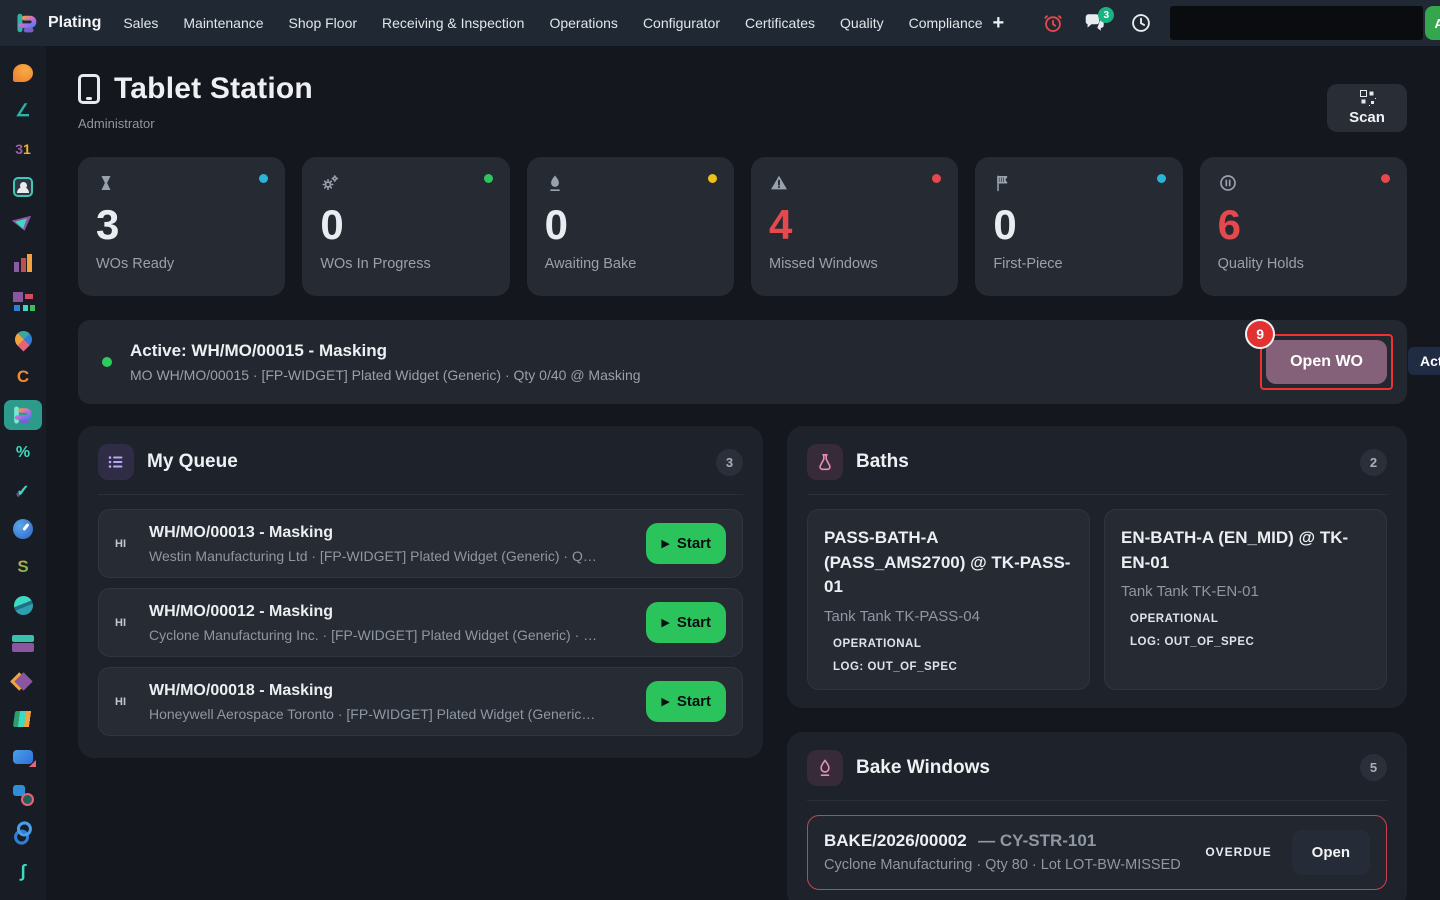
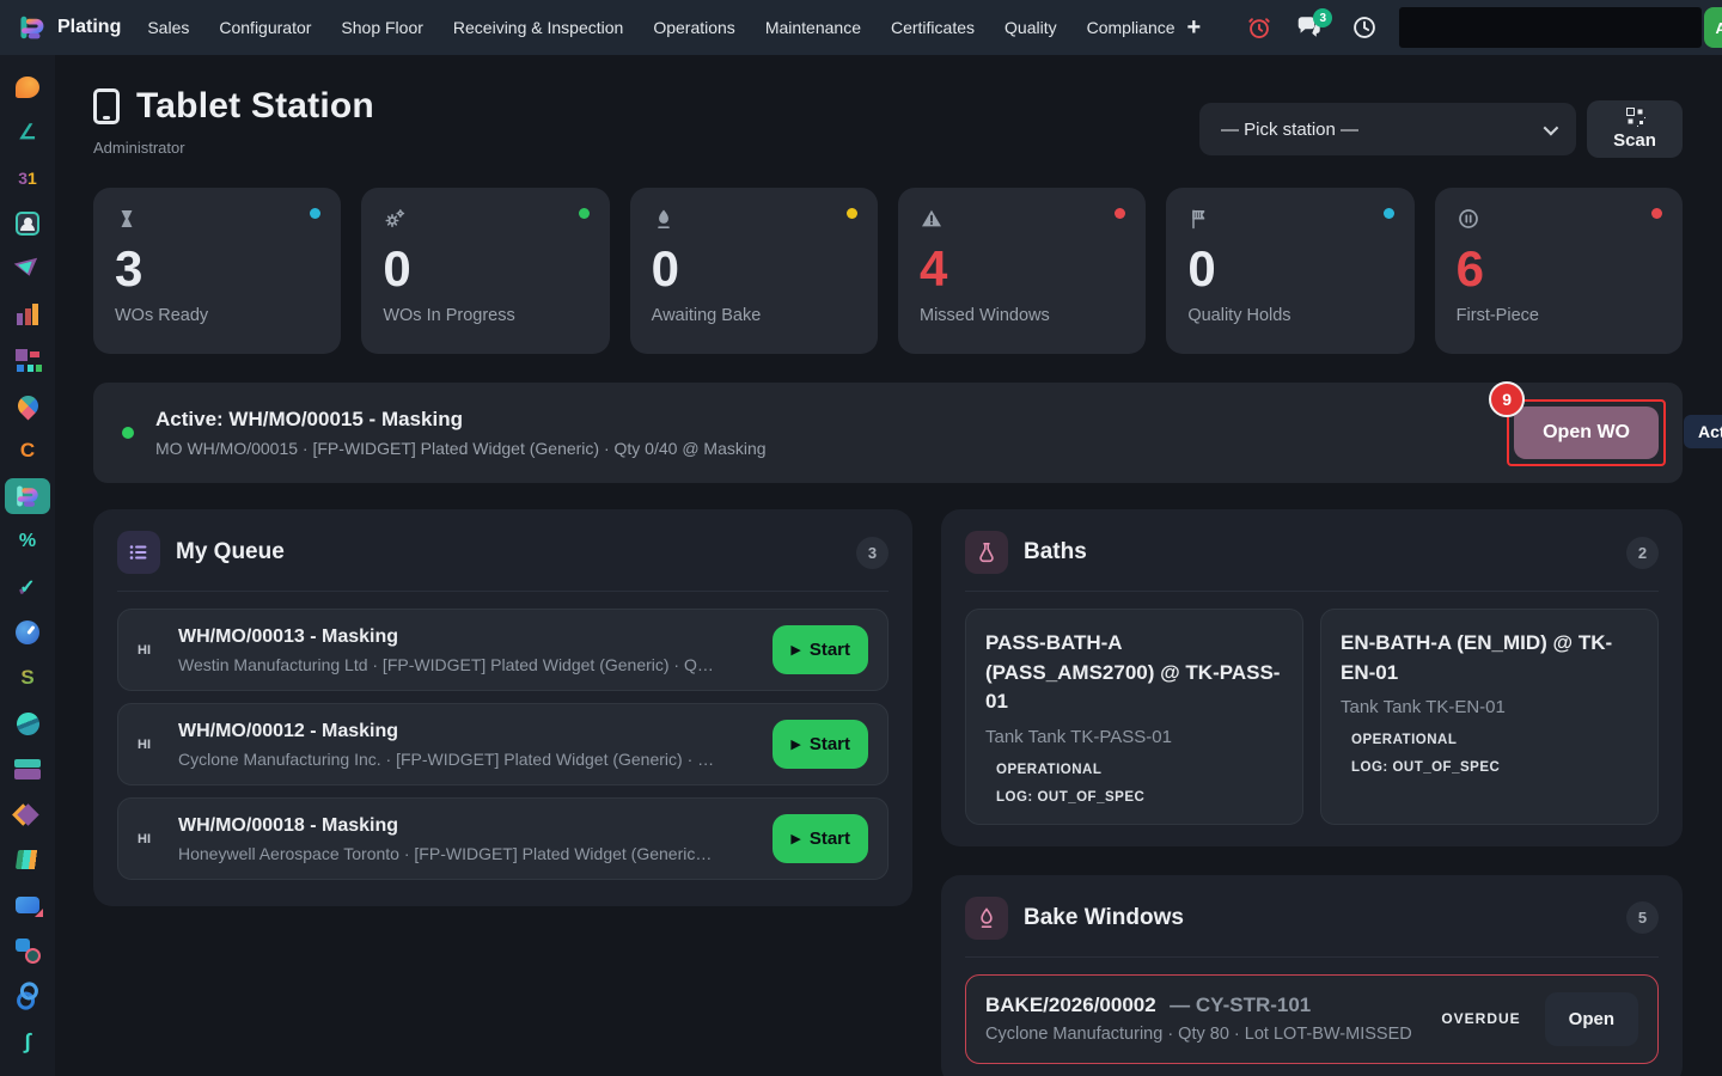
  Plating
  Sales
- Maintenance
+ Configurator
  Shop Floor
  Receiving & Inspection
  Operations
- Configurator
+ Maintenance
  Certificates
  Quality
  Compliance
  +
  3
  A
  ∠
  31
  C
  %
  ✓
  S
  ∫
  Tablet Station
  Administrator
+ — Pick station —
  Scan
  3
  WOs Ready
  0
  WOs In Progress
  0
  Awaiting Bake
  4
  Missed Windows
  0
- First-Piece
+ Quality Holds
  6
- Quality Holds
+ First-Piece
  Active: WH/MO/00015 - Masking
  MO WH/MO/00015 · [FP-WIDGET] Plated Widget (Generic) · Qty 0/40 @ Masking
  9
  Open WO
  My Queue
  3
  HI
  WH/MO/00013 - Masking
  Westin Manufacturing Ltd · [FP-WIDGET] Plated Widget (Generic) · Q…
  ▶
  Start
  HI
  WH/MO/00012 - Masking
  Cyclone Manufacturing Inc. · [FP-WIDGET] Plated Widget (Generic) · …
  ▶
  Start
  HI
  WH/MO/00018 - Masking
  Honeywell Aerospace Toronto · [FP-WIDGET] Plated Widget (Generic…
  ▶
  Start
  Baths
  2
  PASS-BATH-A (PASS_AMS2700) @ TK-PASS-01
- Tank Tank TK-PASS-04
+ Tank Tank TK-PASS-01
  OPERATIONAL
  LOG: OUT_OF_SPEC
  EN-BATH-A (EN_MID) @ TK-EN-01
  Tank Tank TK-EN-01
  OPERATIONAL
  LOG: OUT_OF_SPEC
  Bake Windows
  5
  BAKE/2026/00002 — CY-STR-101
  Cyclone Manufacturing · Qty 80 · Lot LOT-BW-MISSED
  OVERDUE
  Open
